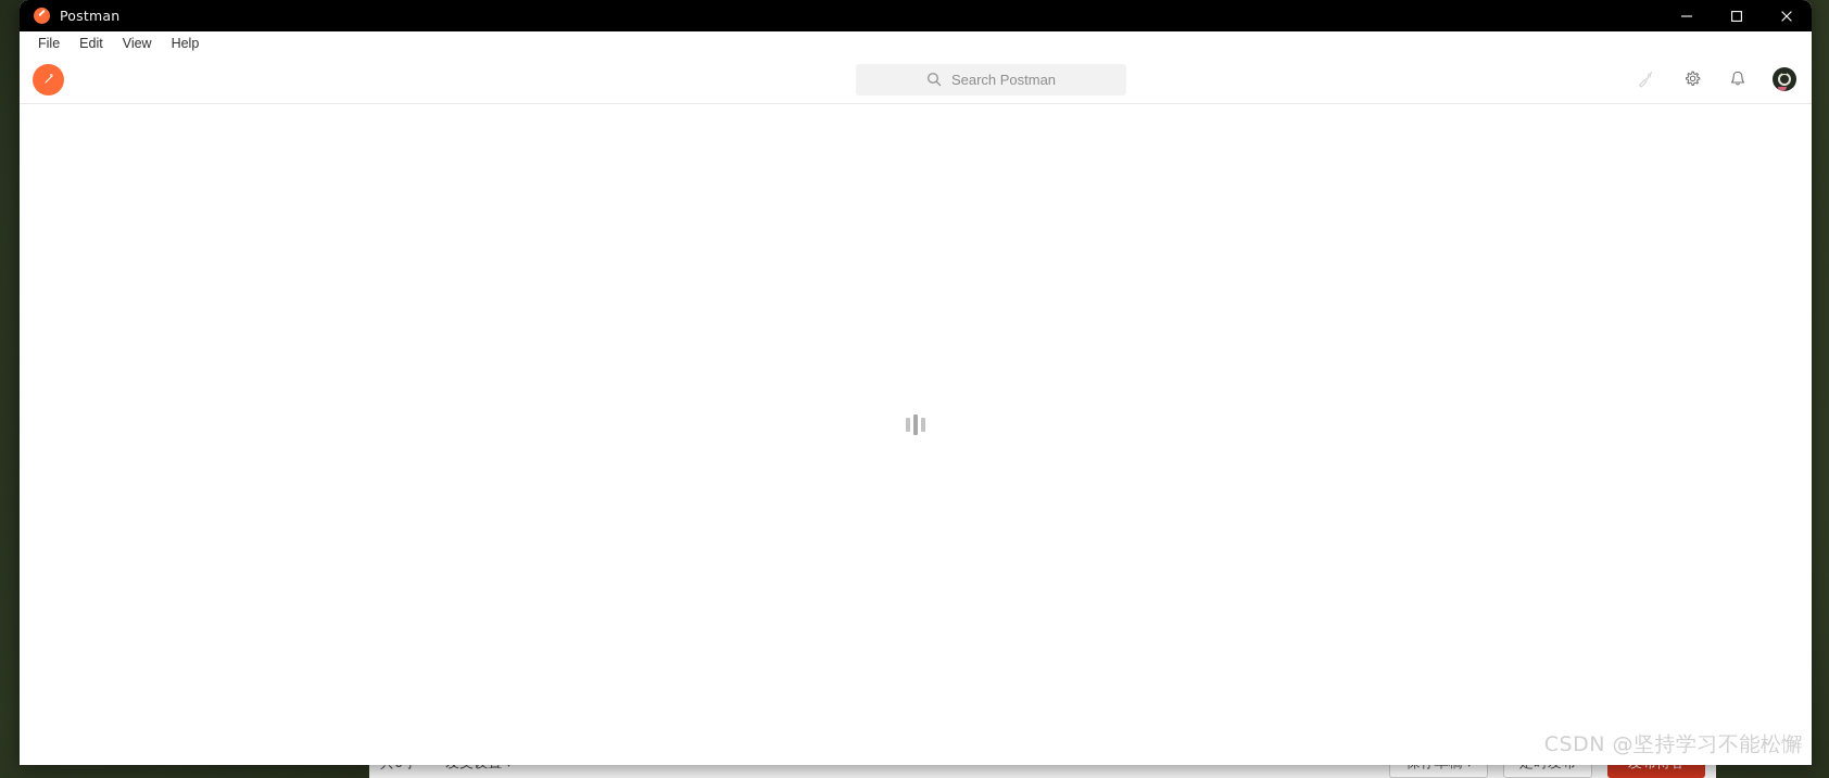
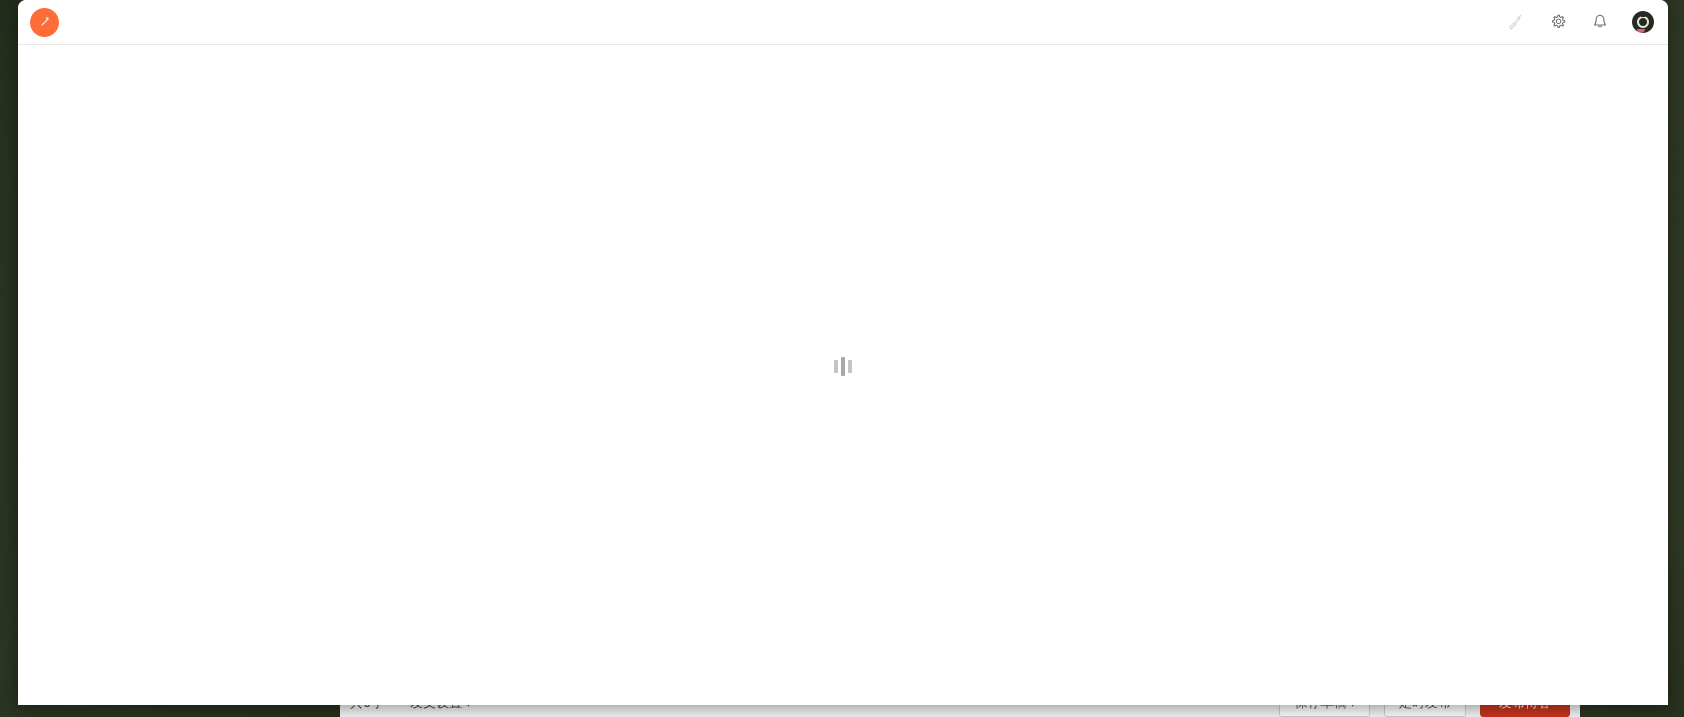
- Postman
- File
- Edit
- View
- Help
- Search Postman
- CSDN @坚持学习不能松懈
